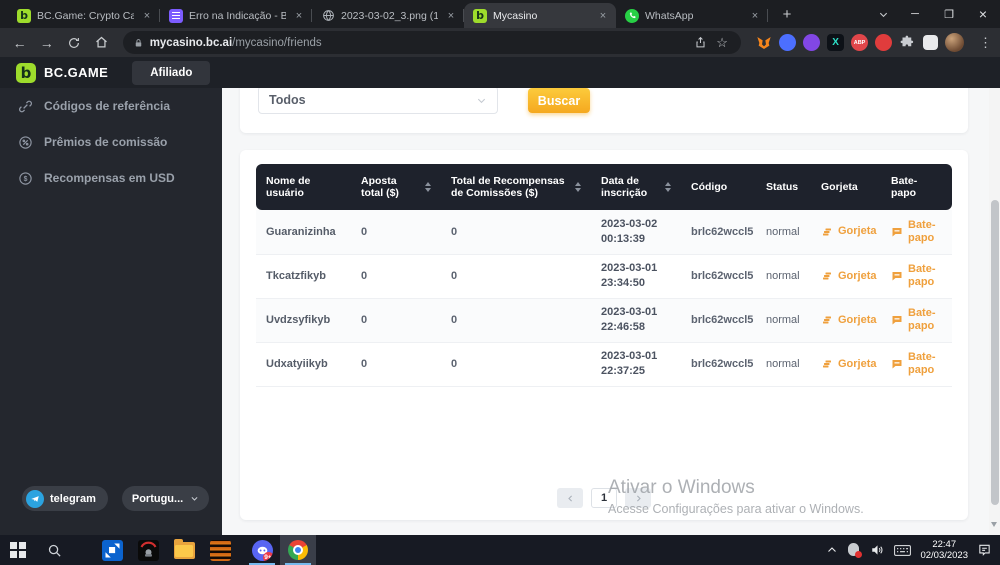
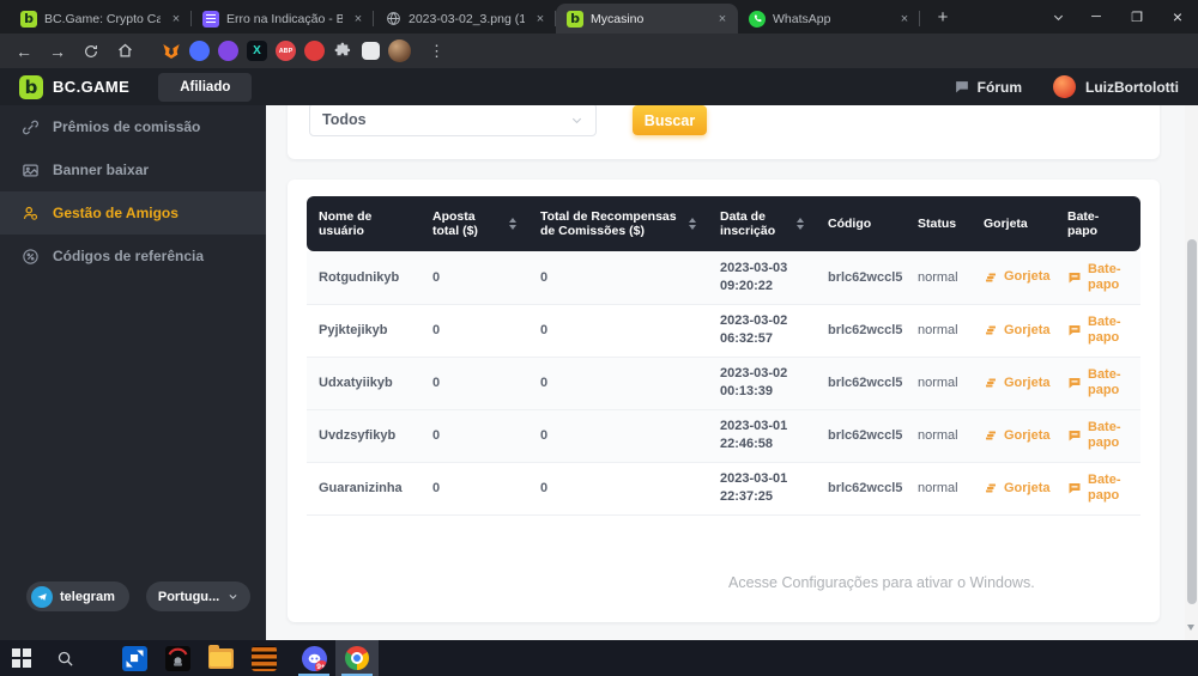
  b
  ×
  Erro na Indicação - B
  ×
  2023-03-02_3.png (1
  ×
  b
  Mycasino
  ×
  WhatsApp
  ×
  +
  ─
  ❐
  ×
  ←
  →
- mycasino.bc.ai/mycasino/friends
- ☆
  X
  ⋮
  b
  BC.GAME
  Afiliado
+ Fórum
+ LuizBortolotti
- Códigos de referência
+ Prêmios de comissão
+ Banner baixar
+ Gestão de Amigos
- Prêmios de comissão
+ Códigos de referência
- Recompensas em USD
  telegram
  Portugu...
  Todos
  Buscar
  Nome de usuário	Aposta total ($)	Total de Recompensas de Comissões ($)	Data de inscrição	Código	Status	Gorjeta	Bate-papo
+ Rotgudnikyb	0	0	2023-03-0309:20:22	brlc62wccl5	normal	Gorjeta	Bate-papo
+ Pyjktejikyb	0	0	2023-03-0206:32:57	brlc62wccl5	normal	Gorjeta	Bate-papo
- Guaranizinha	0	0	2023-03-0200:13:39	brlc62wccl5	normal	Gorjeta	Bate-papo
+ Udxatyiikyb	0	0	2023-03-0200:13:39	brlc62wccl5	normal	Gorjeta	Bate-papo
- Tkcatzfikyb	0	0	2023-03-0123:34:50	brlc62wccl5	normal	Gorjeta	Bate-papo
  Uvdzsyfikyb	0	0	2023-03-0122:46:58	brlc62wccl5	normal	Gorjeta	Bate-papo
- Udxatyiikyb	0	0	2023-03-0122:37:25	brlc62wccl5	normal	Gorjeta	Bate-papo
+ Guaranizinha	0	0	2023-03-0122:37:25	brlc62wccl5	normal	Gorjeta	Bate-papo
- 1
- Ativar o Windows
  Acesse Configurações para ativar o Windows.
- 22:47
- 02/03/2023
